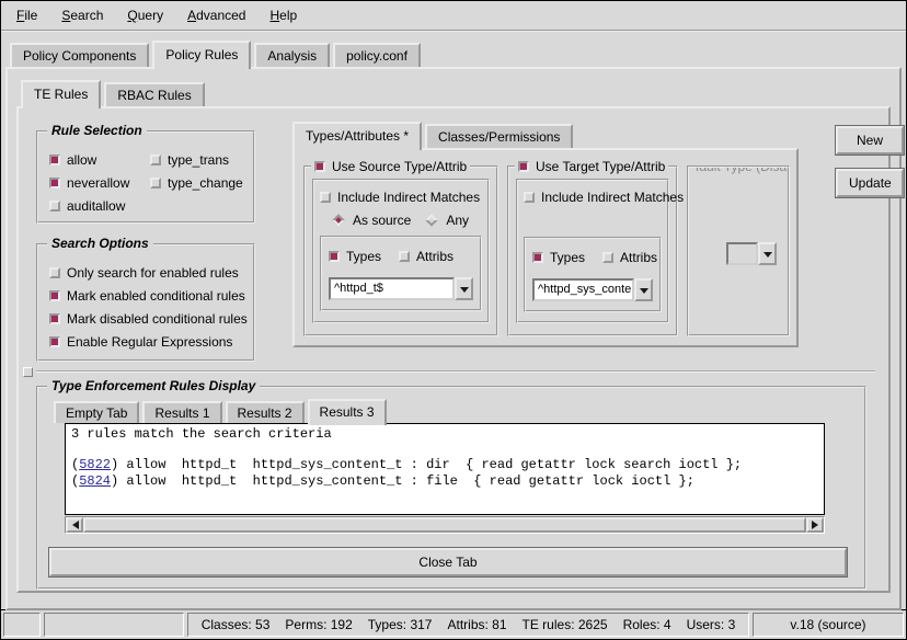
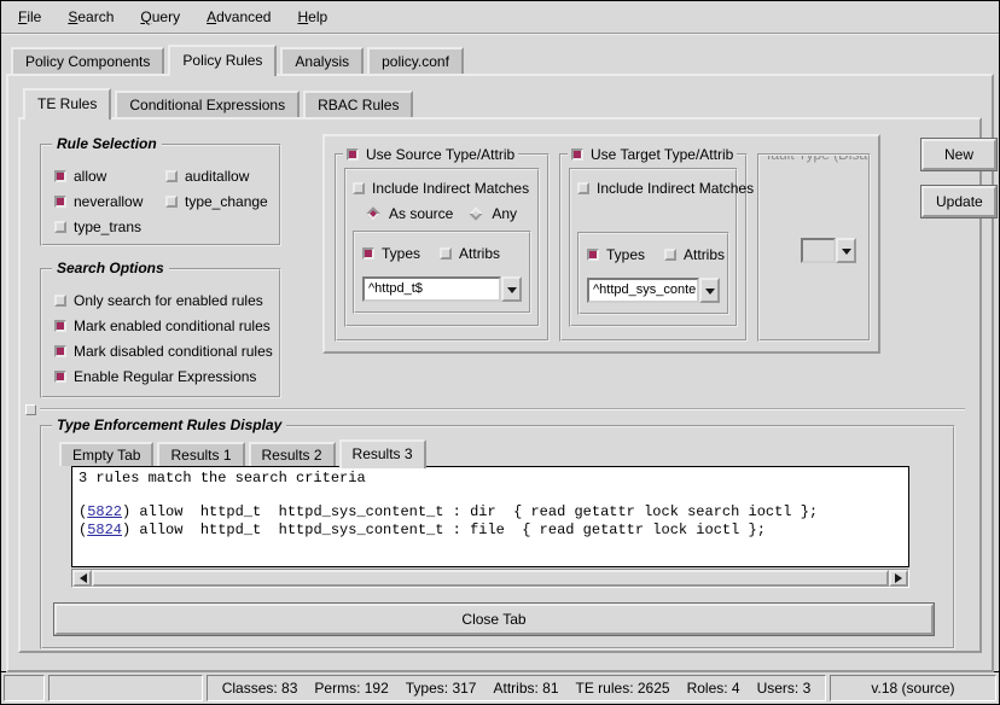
  File
  Search
  Query
  Advanced
  Help
  Policy Components
  Policy Rules
  Analysis
  policy.conf
  TE Rules
+ Conditional Expressions
  RBAC Rules
  Rule Selection
  allow
- type_trans
+ auditallow
  neverallow
  type_change
- auditallow
+ type_trans
  Search Options
  Only search for enabled rules
  Mark enabled conditional rules
  Mark disabled conditional rules
  Enable Regular Expressions
- Types/Attributes *
- Classes/Permissions
  Use Source Type/Attrib
  Include Indirect Matches
  As source
  Any
  Types
  Attribs
  ^httpd_t$
  Use Target Type/Attrib
  Include Indirect Matches
  Types
  Attribs
  ^httpd_sys_conte
  New
  Update
  Type Enforcement Rules Display
  Empty Tab
  Results 1
  Results 2
  Results 3
  3 rules match the search criteria
  (5822) allow httpd_t httpd_sys_content_t : dir { read getattr lock search ioctl };
  (5824) allow httpd_t httpd_sys_content_t : file { read getattr lock ioctl };
  Close Tab
- Classes: 53
+ Classes: 83
  Perms: 192
  Types: 317
  Attribs: 81
  TE rules: 2625
  Roles: 4
  Users: 3
  v.18 (source)
